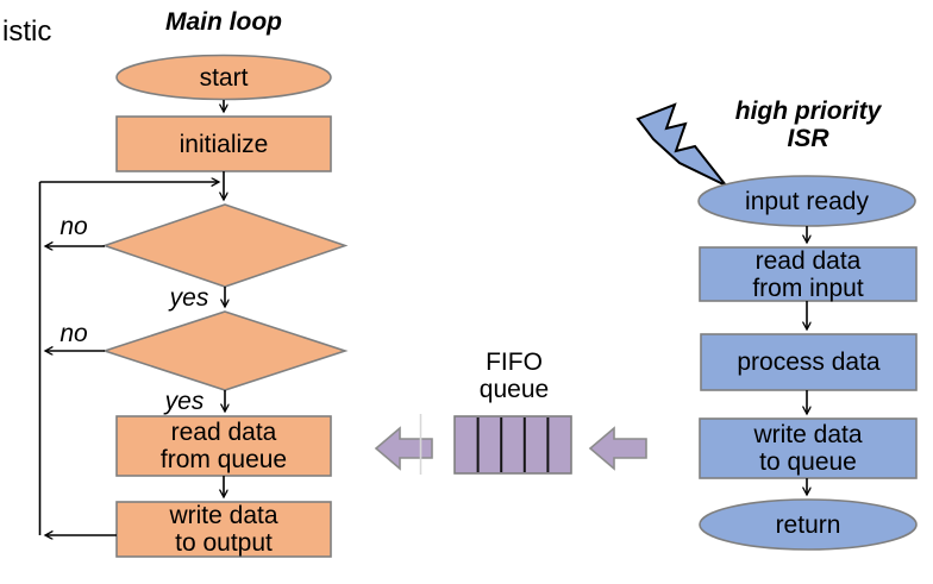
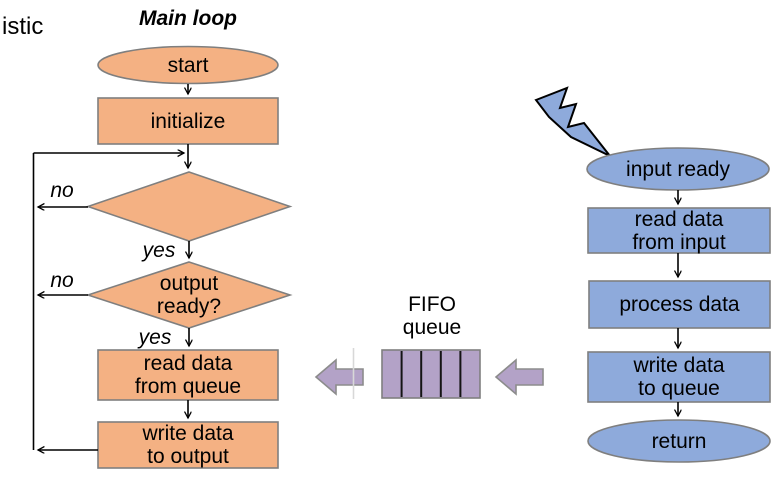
  istic
  Main loop
  start
  initialize
+ output
+ ready?
  read data
  from queue
  write data
  to output
  no
  no
  yes
  yes
  FIFO
  queue
- high priority
- ISR
  input ready
  read data
  from input
  process data
  write data
  to queue
  return
